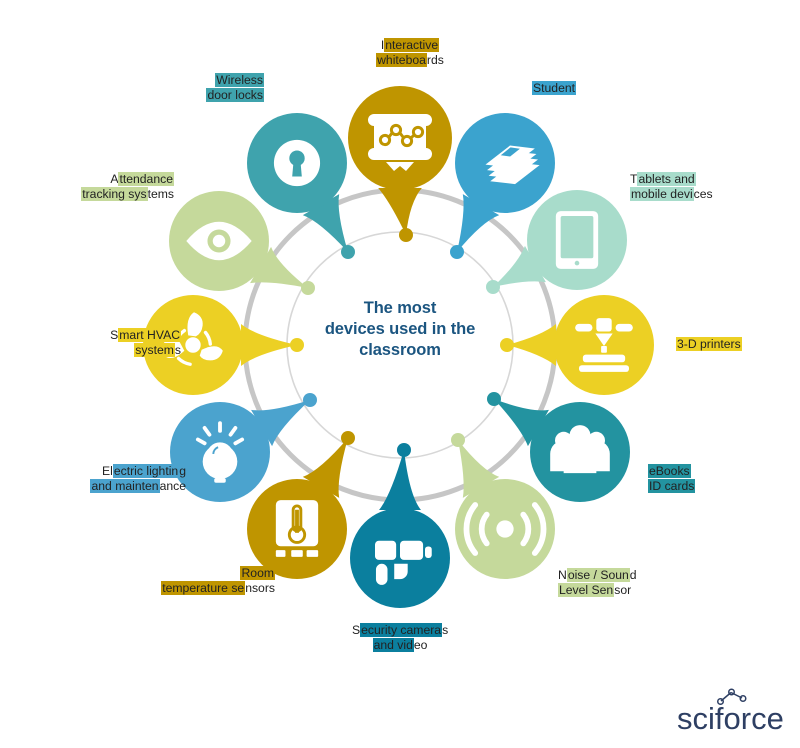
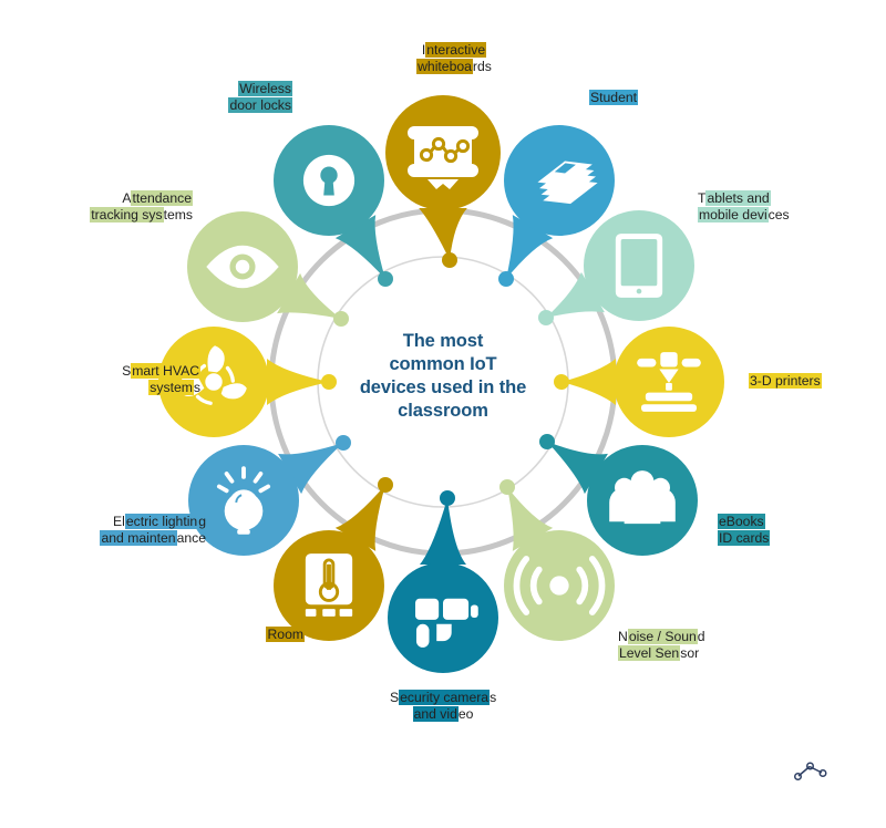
  The most
+ common IoT
  devices used in the
  classroom
  Interactive
  whiteboards
  Student
  Tablets and
  mobile devices
  3-D printers
  eBooks
  ID cards
  Noise / Sound
  Level Sensor
  Security cameras
  and video
  Room
- temperature sensors
  Electric lighting
  and maintenance
  Smart HVAC
  systems
  Attendance
  tracking systems
  Wireless
  door locks
- sciforce
